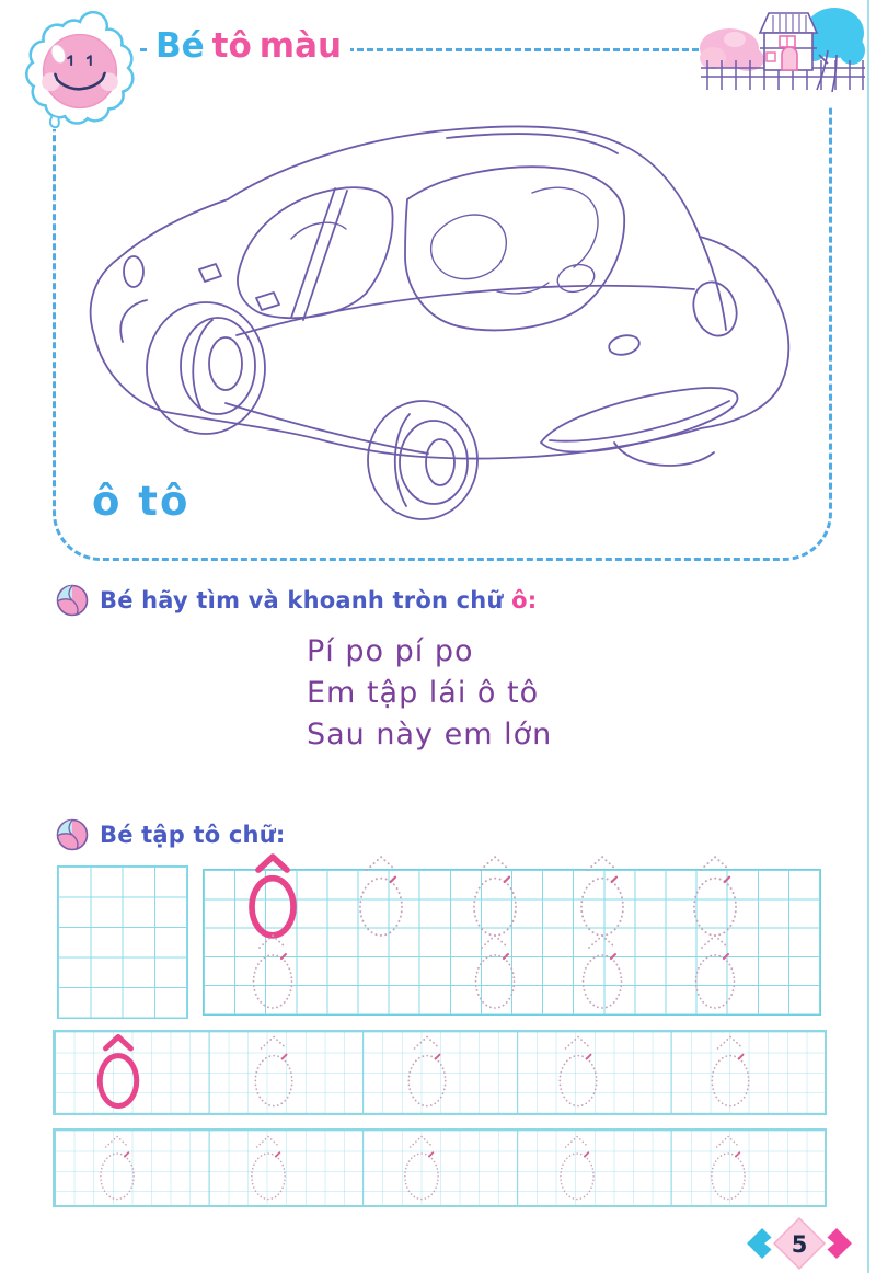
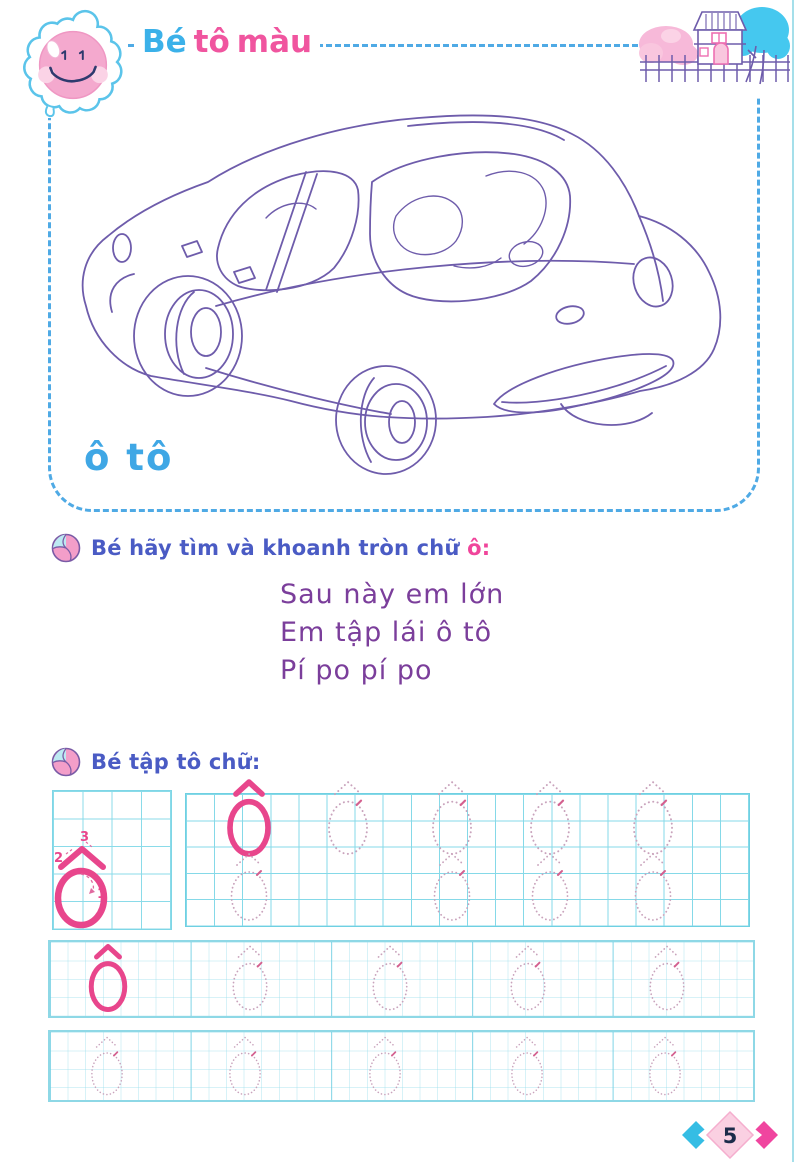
  Bé tô màu
  ô tô
  Bé hãy tìm và khoanh tròn chữ ô:
- Pí po pí po
+ Sau này em lớn
  Em tập lái ô tô
- Sau này em lớn
+ Pí po pí po
  Bé tập tô chữ:
+ 2
+ 3
+ 1
  5
